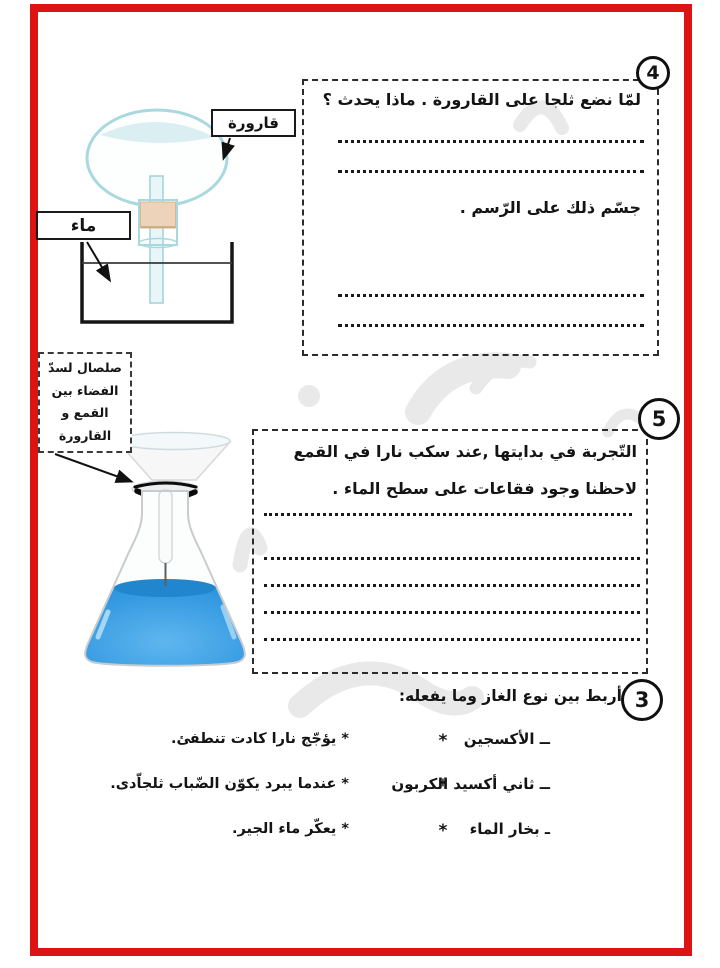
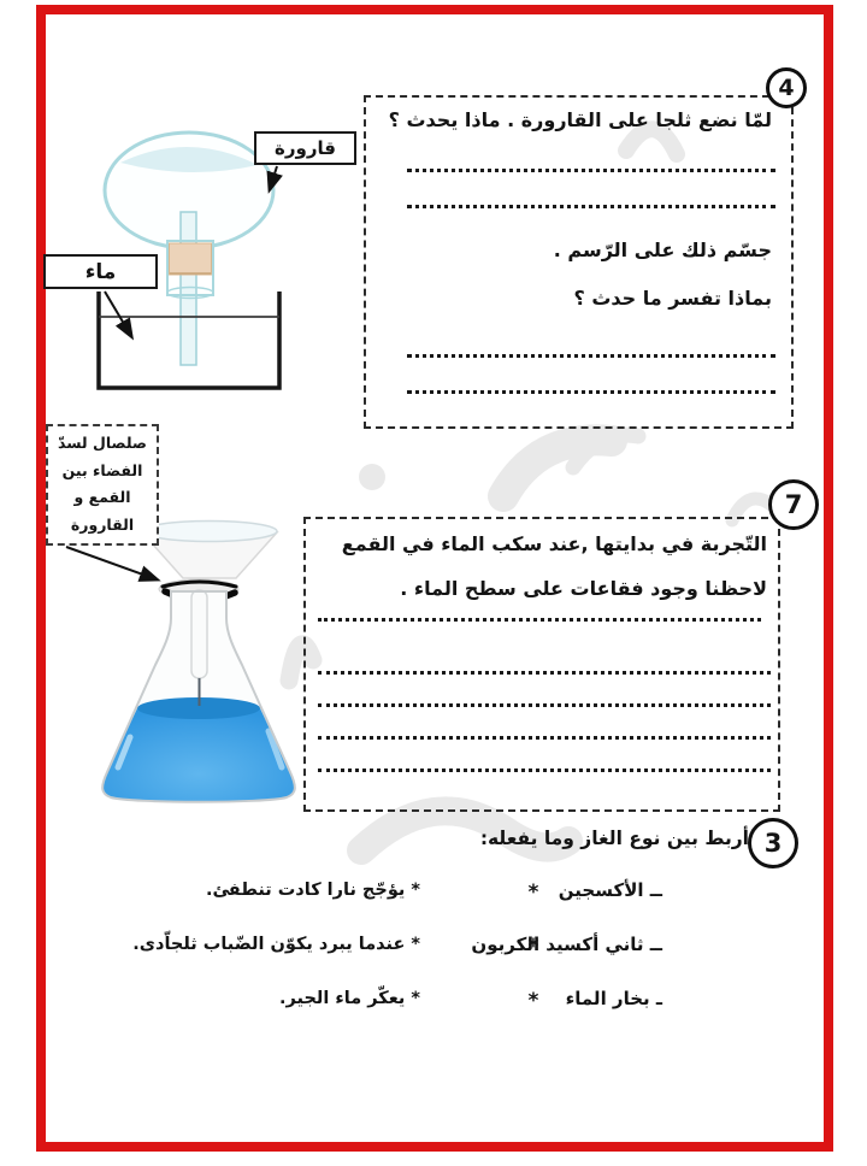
  4
  لمّا نضع ثلجا على القارورة . ماذا يحدث ؟
  جسّم ذلك على الرّسم .
+ بماذا تفسر ما حدث ؟
  قارورة
  ماء
- 5
+ 7
- التّجربة في بدايتها ,عند سكب نارا في القمع
+ التّجربة في بدايتها ,عند سكب الماء في القمع
  لاحظنا وجود فقاعات على سطح الماء .
  صلصال لسدّ
  الفضاء بين
  القمع و
  القارورة
  3
  أربط بين نوع الغاز وما يفعله:
  ــ الأكسجين
  *
  * يؤجّج نارا كادت تنطفئ.
  ــ ثاني أكسيد الكربون
  *
  * عندما يبرد يكوّن الضّباب ثلجاّدى.
  ـ بخار الماء
  *
  * يعكّر ماء الجير.
